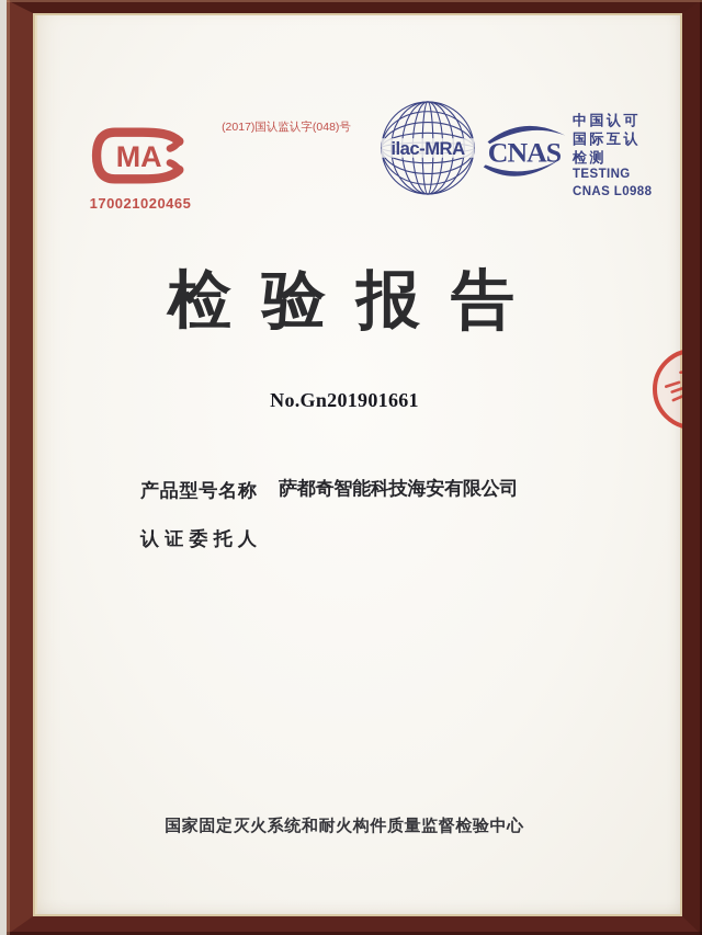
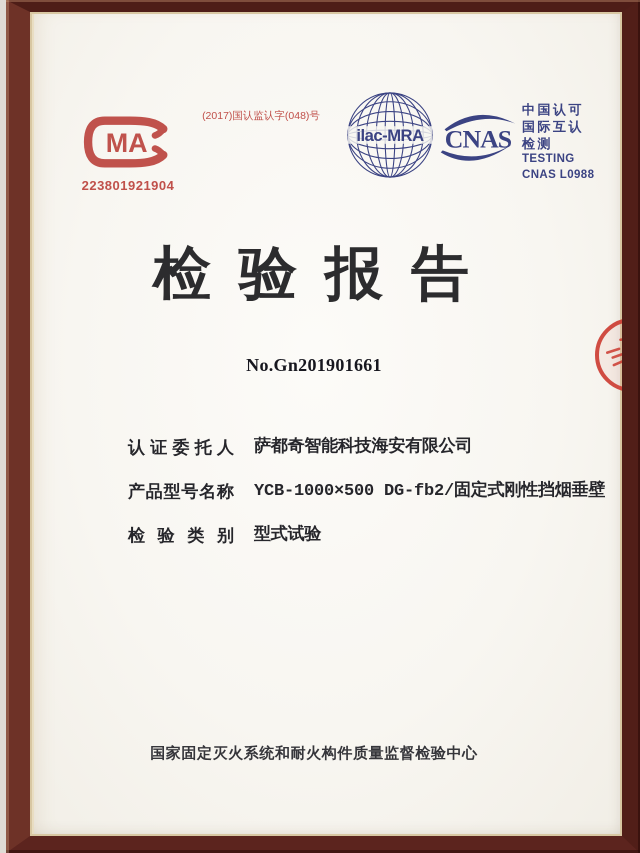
  MA
- 170021020465
+ 223801921904
  (2017)国认监认字(048)号
  ilac-MRA
  CNAS
  中国认可
  国际互认
  检测
  TESTING
  CNAS L0988
  检 验 报 告
  No.Gn201901661
- 产品型号名称
+ 认证委托人
  萨都奇智能科技海安有限公司
- 认证委托人
+ 产品型号名称
+ YCB-1000×500 DG-fb2/固定式刚性挡烟垂壁
+ 检验类别
+ 型式试验
  国家固定灭火系统和耐火构件质量监督检验中心
